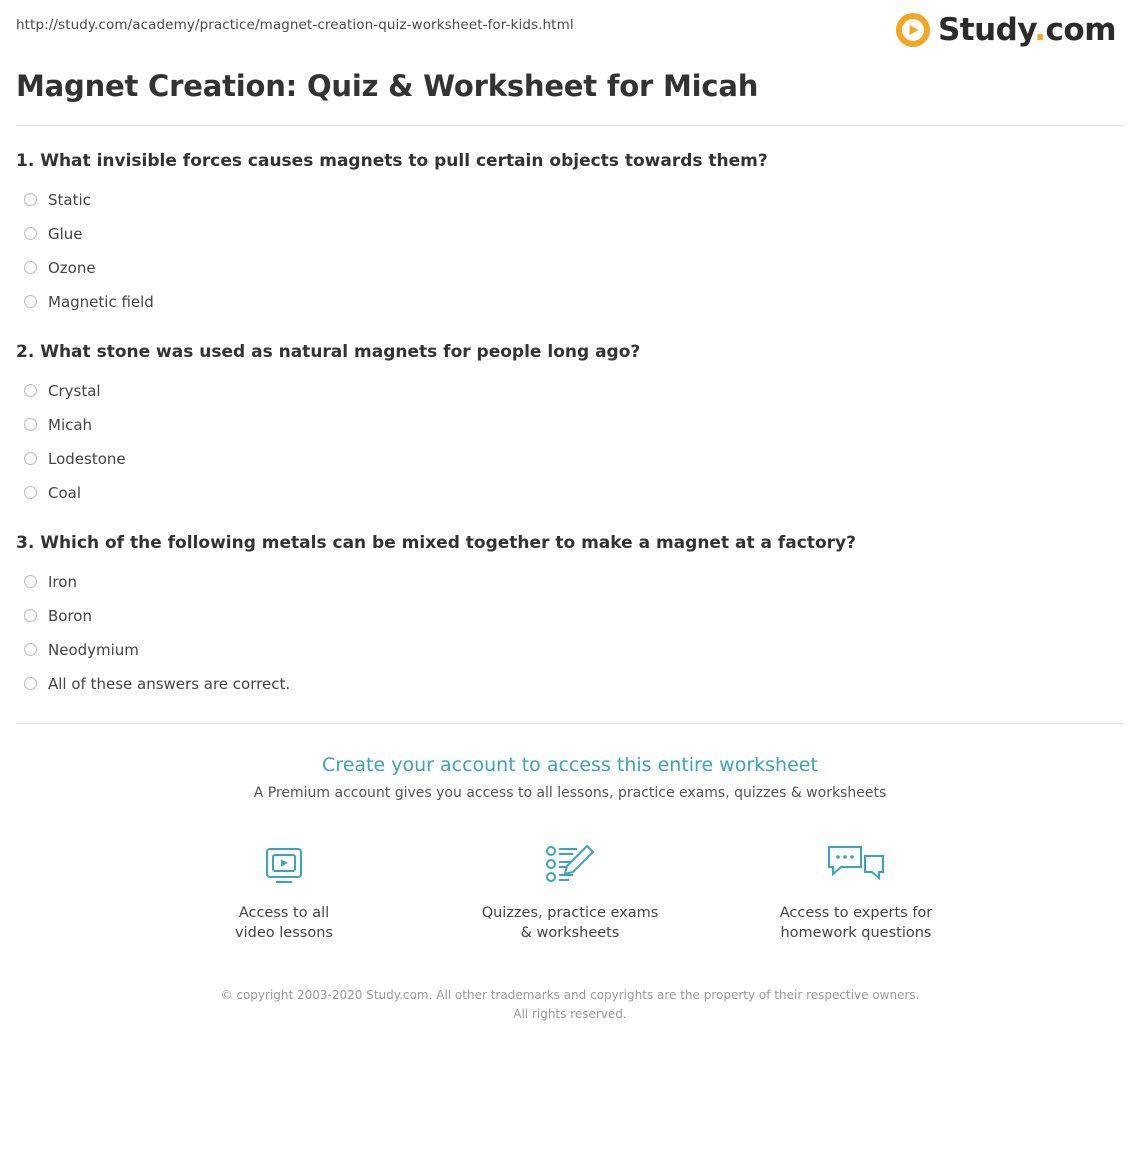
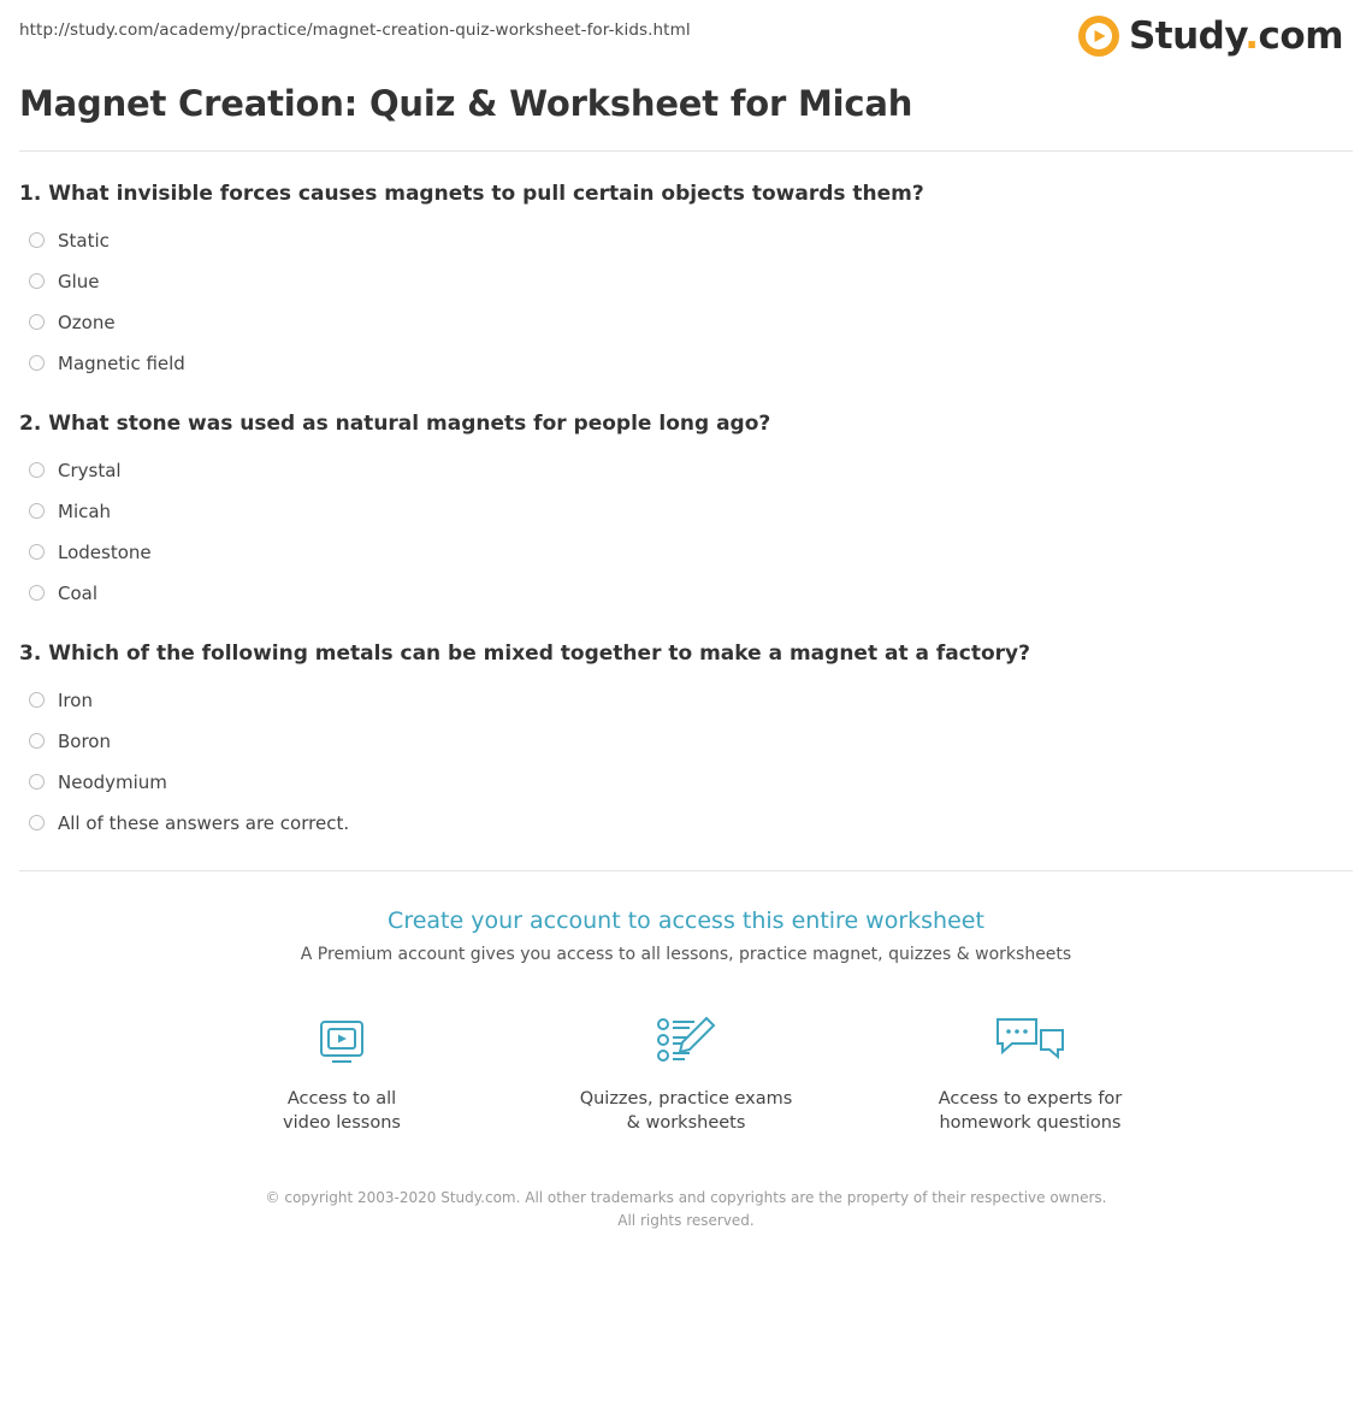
  http://study.com/academy/practice/magnet-creation-quiz-worksheet-for-kids.html
  Study.com
  Magnet Creation: Quiz & Worksheet for Micah
  1. What invisible forces causes magnets to pull certain objects towards them?
  Static
  Glue
  Ozone
  Magnetic field
  2. What stone was used as natural magnets for people long ago?
  Crystal
  Micah
  Lodestone
  Coal
  3. Which of the following metals can be mixed together to make a magnet at a factory?
  Iron
  Boron
  Neodymium
  All of these answers are correct.
  Create your account to access this entire worksheet
- A Premium account gives you access to all lessons, practice exams, quizzes & worksheets
+ A Premium account gives you access to all lessons, practice magnet, quizzes & worksheets
  Access to all
  video lessons
  Quizzes, practice exams
  & worksheets
  Access to experts for
  homework questions
  © copyright 2003-2020 Study.com. All other trademarks and copyrights are the property of their respective owners. All rights reserved.
